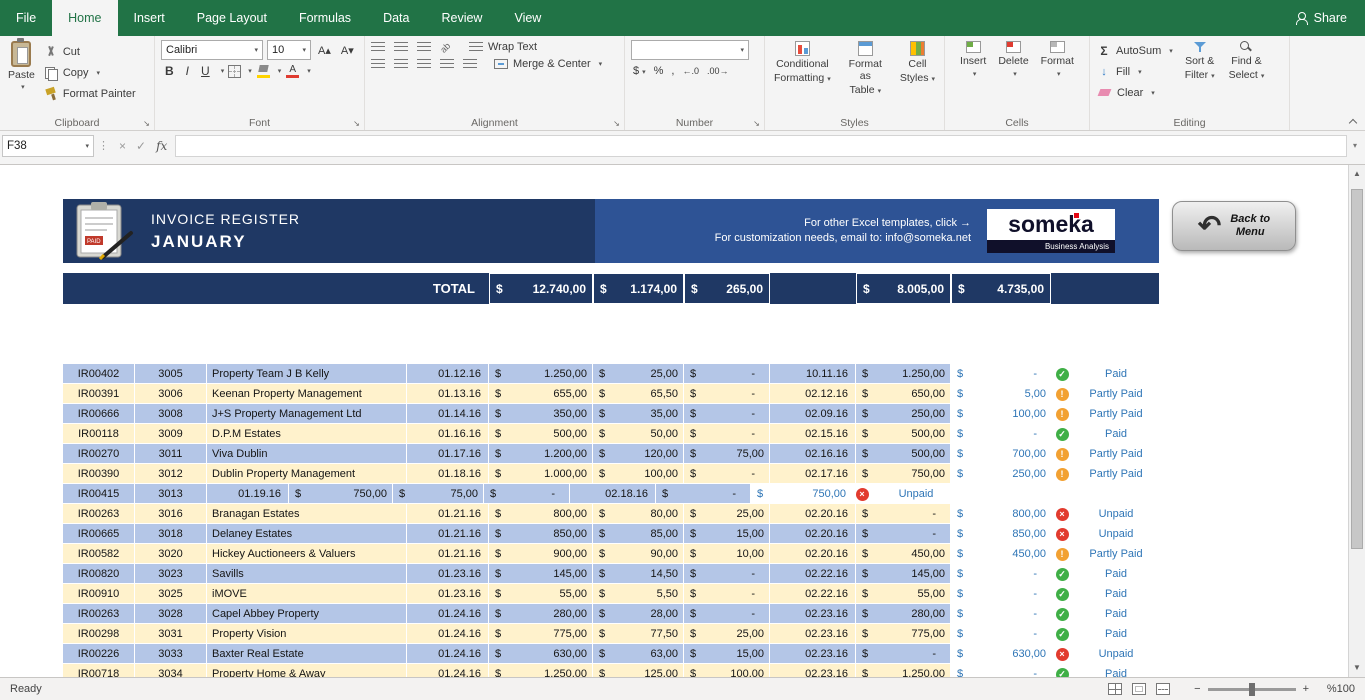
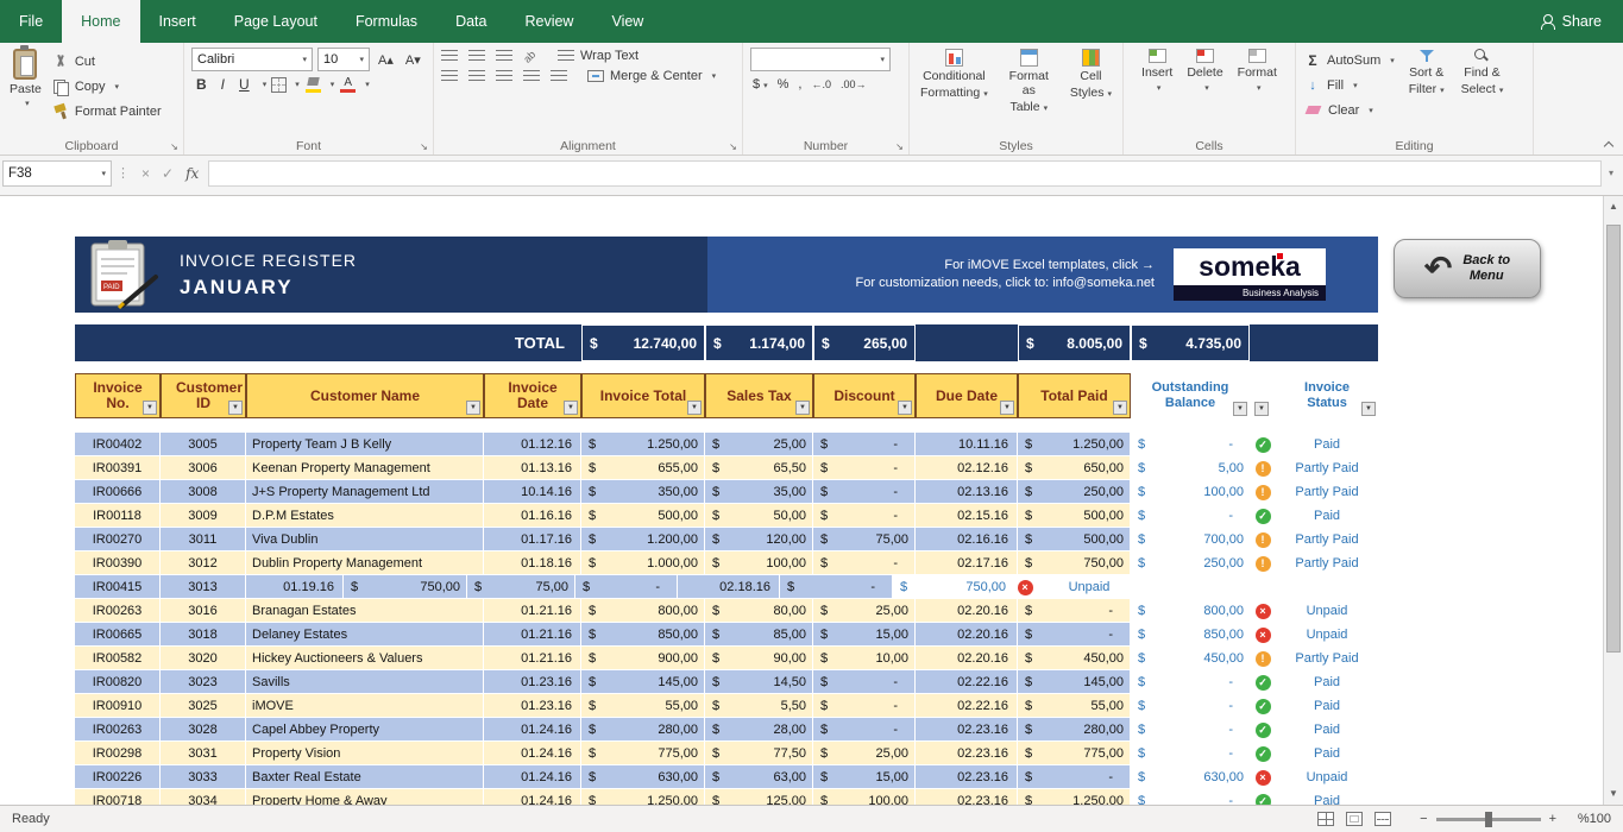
  File
  Home
  Insert
  Page Layout
  Formulas
  Data
  Review
  View
  Share
  Paste
  Cut
  Copy
  Format Painter
  Clipboard
  ↘
  Calibri
  10
  A▴
  A▾
  B
  I
  U
  A
  Font
  ↘
  Wrap Text
  Merge & Center
  Alignment
  ↘
  %
  ,
  ←.0
  .00→
  Number
  ↘
  Conditional
  Formatting
  Format as
  Table
  Cell
  Styles
  Styles
  Insert
  Delete
  Format
  Cells
  Σ
  AutoSum
  ↓
  Fill
  Clear
  Sort &
  Filter
  Find &
  Select
  Editing
  F38
  ⋮
  ×
  ✓
  fx
  ▾
  INVOICE REGISTER
  JANUARY
- For other Excel templates, click →
+ For iMOVE Excel templates, click →
- For customization needs, email to: info@someka.net
+ For customization needs, click to: info@someka.net
  someka
  Business Analysis
  ↶
  Back to
  Menu
  TOTAL
  $
  12.740,00
  $
  1.174,00
  $
  265,00
  $
  8.005,00
  $
  4.735,00
+ Invoice No.
+ Customer ID
+ Customer Name
+ Invoice Date
+ Invoice Total
+ Sales Tax
+ Discount
+ Due Date
+ Total Paid
+ Outstanding Balance
+ Invoice Status
  IR00402
  3005
  Property Team J B Kelly
  01.12.16
  $
  1.250,00
  $
  25,00
  $
  -
  10.11.16
  $
  1.250,00
  $
  -
  ✓
  Paid
  IR00391
  3006
  Keenan Property Management
  01.13.16
  $
  655,00
  $
  65,50
  $
  -
  02.12.16
  $
  650,00
  $
  5,00
  !
  Partly Paid
  IR00666
  3008
  J+S Property Management Ltd
- 01.14.16
+ 10.14.16
  $
  350,00
  $
  35,00
  $
  -
- 02.09.16
+ 02.13.16
  $
  250,00
  $
  100,00
  !
  Partly Paid
  IR00118
  3009
  D.P.M Estates
  01.16.16
  $
  500,00
  $
  50,00
  $
  -
  02.15.16
  $
  500,00
  $
  -
  ✓
  Paid
  IR00270
  3011
  Viva Dublin
  01.17.16
  $
  1.200,00
  $
  120,00
  $
  75,00
  02.16.16
  $
  500,00
  $
  700,00
  !
  Partly Paid
  IR00390
  3012
  Dublin Property Management
  01.18.16
  $
  1.000,00
  $
  100,00
  $
  -
  02.17.16
  $
  750,00
  $
  250,00
  !
  Partly Paid
  IR00415
  3013
  01.19.16
  $
  750,00
  $
  75,00
  $
  -
  02.18.16
  $
  -
  $
  750,00
  ×
  Unpaid
  IR00263
  3016
  Branagan Estates
  01.21.16
  $
  800,00
  $
  80,00
  $
  25,00
  02.20.16
  $
  -
  $
  800,00
  ×
  Unpaid
  IR00665
  3018
  Delaney Estates
  01.21.16
  $
  850,00
  $
  85,00
  $
  15,00
  02.20.16
  $
  -
  $
  850,00
  ×
  Unpaid
  IR00582
  3020
  Hickey Auctioneers & Valuers
  01.21.16
  $
  900,00
  $
  90,00
  $
  10,00
  02.20.16
  $
  450,00
  $
  450,00
  !
  Partly Paid
  IR00820
  3023
  Savills
  01.23.16
  $
  145,00
  $
  14,50
  $
  -
  02.22.16
  $
  145,00
  $
  -
  ✓
  Paid
  IR00910
  3025
  iMOVE
  01.23.16
  $
  55,00
  $
  5,50
  $
  -
  02.22.16
  $
  55,00
  $
  -
  ✓
  Paid
  IR00263
  3028
  Capel Abbey Property
  01.24.16
  $
  280,00
  $
  28,00
  $
  -
  02.23.16
  $
  280,00
  $
  -
  ✓
  Paid
  IR00298
  3031
  Property Vision
  01.24.16
  $
  775,00
  $
  77,50
  $
  25,00
  02.23.16
  $
  775,00
  $
  -
  ✓
  Paid
  IR00226
  3033
  Baxter Real Estate
  01.24.16
  $
  630,00
  $
  63,00
  $
  15,00
  02.23.16
  $
  -
  $
  630,00
  ×
  Unpaid
  IR00718
  3034
  Property Home & Away
  01.24.16
  $
  1.250,00
  $
  125,00
  $
  100,00
  02.23.16
  $
  1.250,00
  $
  -
  ✓
  Paid
  ▲
  ▼
  Ready
  −
  +
  %100
